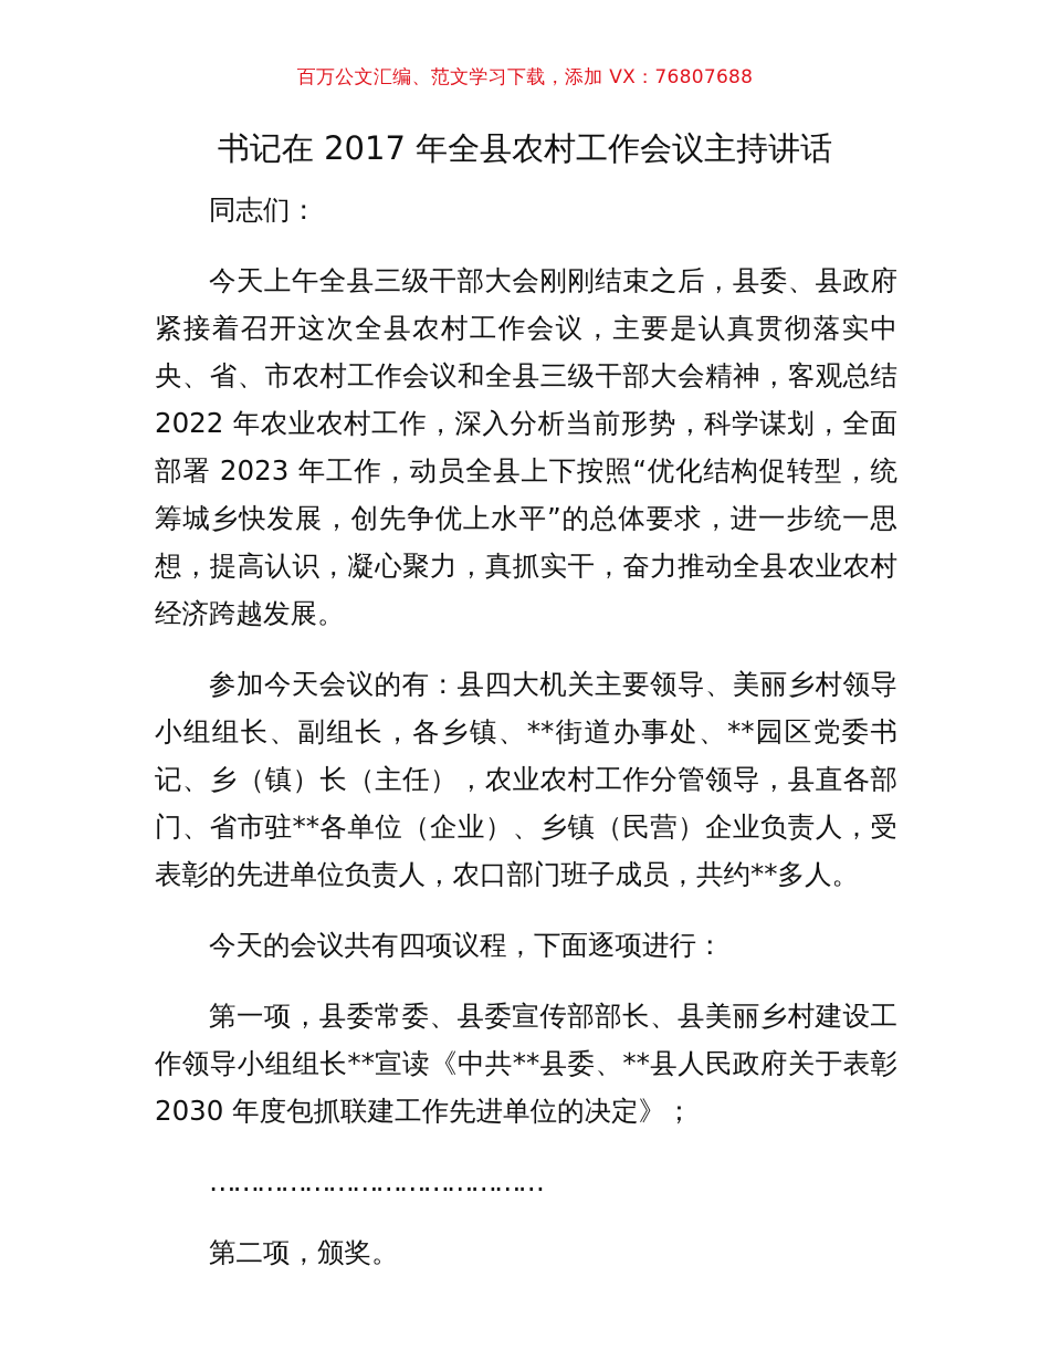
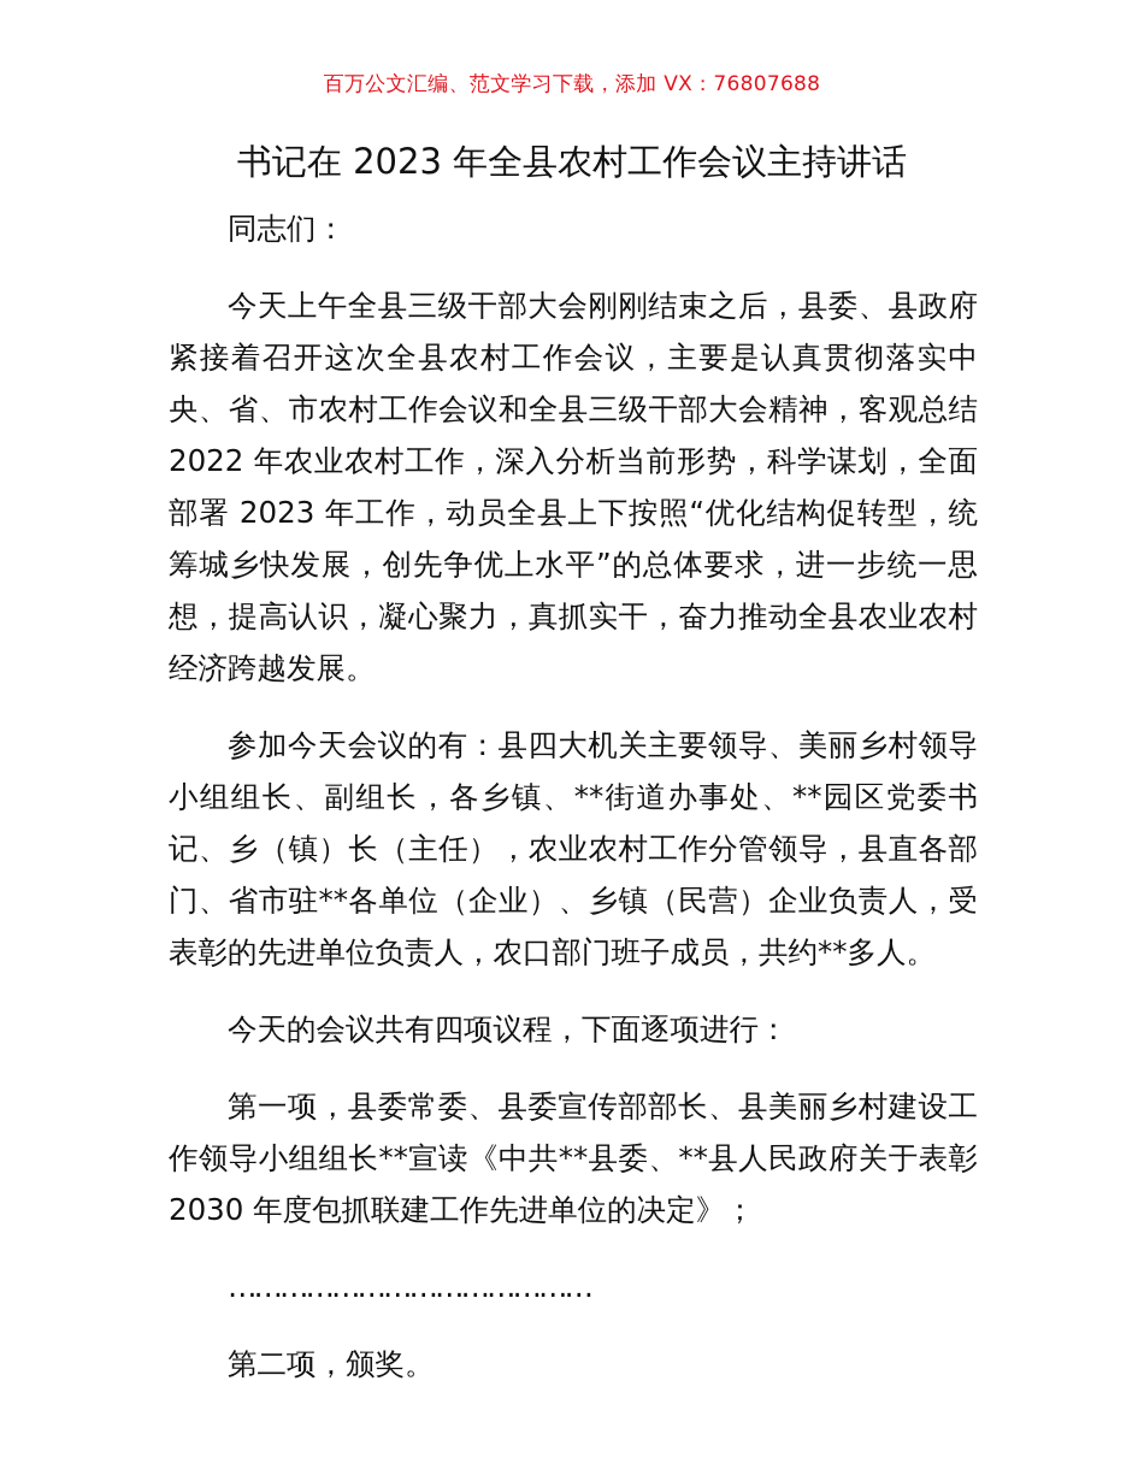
  百万公文汇编、范文学习下载，添加 VX：76807688
- 书记在 2017 年全县农村工作会议主持讲话
+ 书记在 2023 年全县农村工作会议主持讲话
  同志们：
  今天上午全县三级干部大会刚刚结束之后，县委、县政府紧接着召开这次全县农村工作会议，主要是认真贯彻落实中央、省、市农村工作会议和全县三级干部大会精神，客观总结 2022 年农业农村工作，深入分析当前形势，科学谋划，全面部署 2023 年工作，动员全县上下按照“优化结构促转型，统筹城乡快发展，创先争优上水平”的总体要求，进一步统一思想，提高认识，凝心聚力，真抓实干，奋力推动全县农业农村经济跨越发展。
  参加今天会议的有：县四大机关主要领导、美丽乡村领导小组组长、副组长，各乡镇、**街道办事处、**园区党委书记、乡（镇）长（主任），农业农村工作分管领导，县直各部门、省市驻**各单位（企业）、乡镇（民营）企业负责人，受表彰的先进单位负责人，农口部门班子成员，共约**多人。
  今天的会议共有四项议程，下面逐项进行：
  第一项，县委常委、县委宣传部部长、县美丽乡村建设工作领导小组组长**宣读《中共**县委、**县人民政府关于表彰 2030 年度包抓联建工作先进单位的决定》；
  ……………………………………
  第二项，颁奖。
